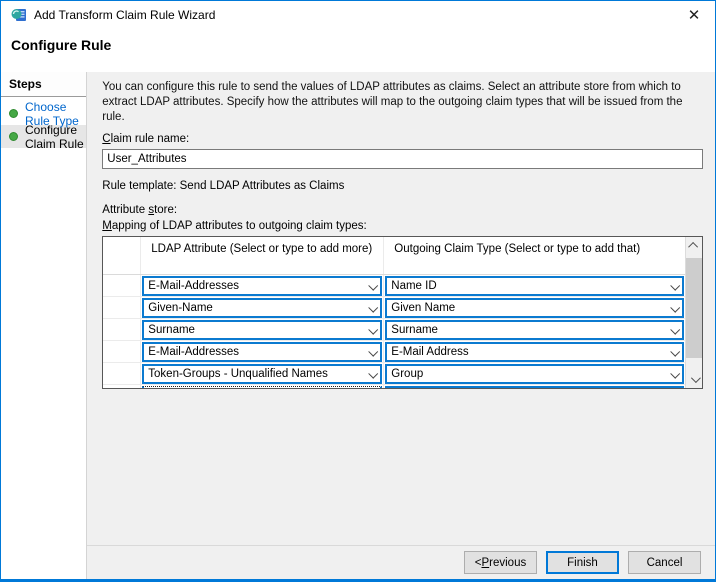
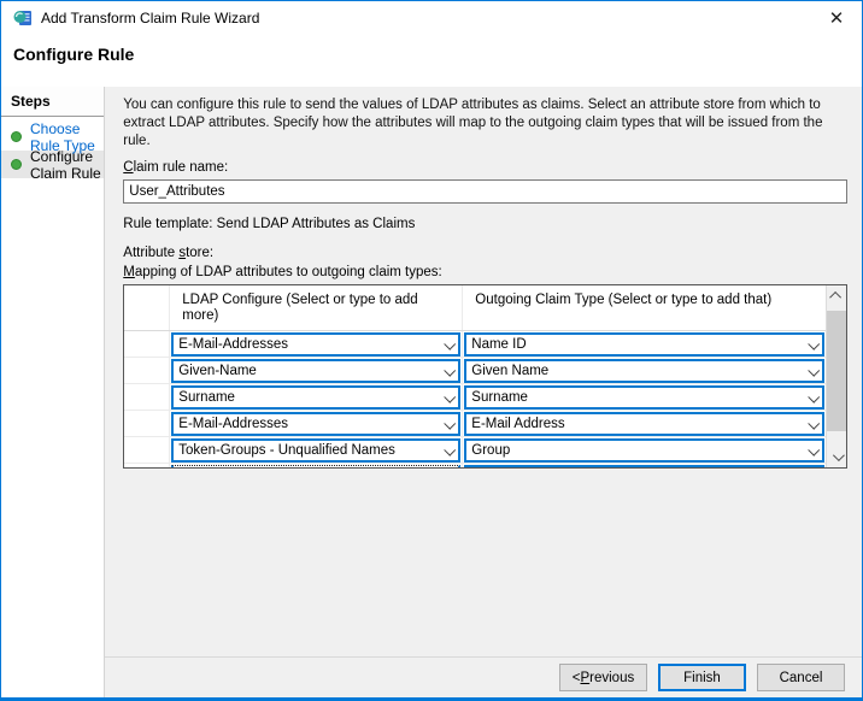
  Add Transform Claim Rule Wizard
  ✕
  Configure Rule
  Steps
  Choose Rule Type
  Configure Claim Rule
  You can configure this rule to send the values of LDAP attributes as claims. Select an attribute store from which to extract LDAP attributes. Specify how the attributes will map to the outgoing claim types that will be issued from the rule.
  Claim rule name:
  User_Attributes
  Rule template: Send LDAP Attributes as Claims
  Attribute store:
  Mapping of LDAP attributes to outgoing claim types:
- LDAP Attribute (Select or type to add more)
+ LDAP Configure (Select or type to add more)
  Outgoing Claim Type (Select or type to add that)
  E-Mail-Addresses
  Name ID
  Given-Name
  Given Name
  Surname
  Surname
  E-Mail-Addresses
  E-Mail Address
  Token-Groups - Unqualified Names
  Group
  <
  P
  revious
  Finish
  Cancel
